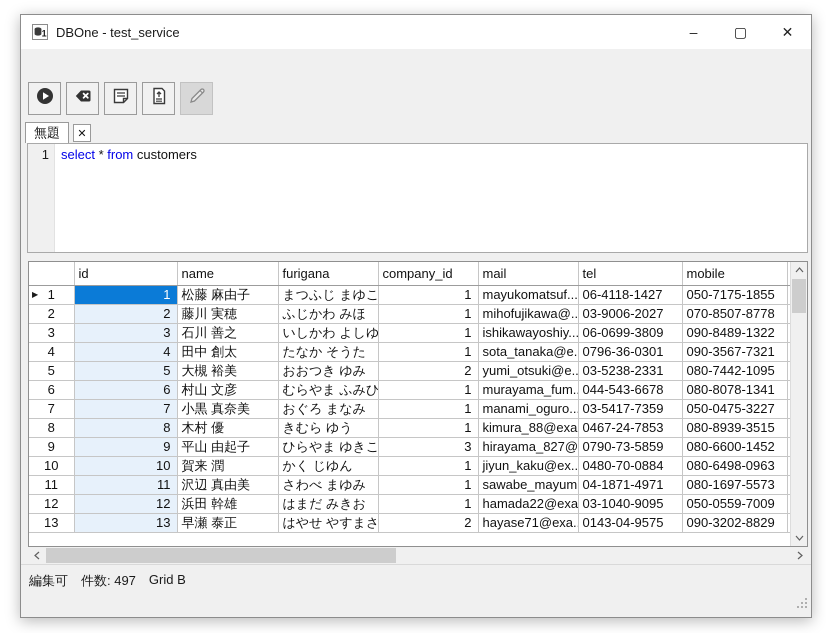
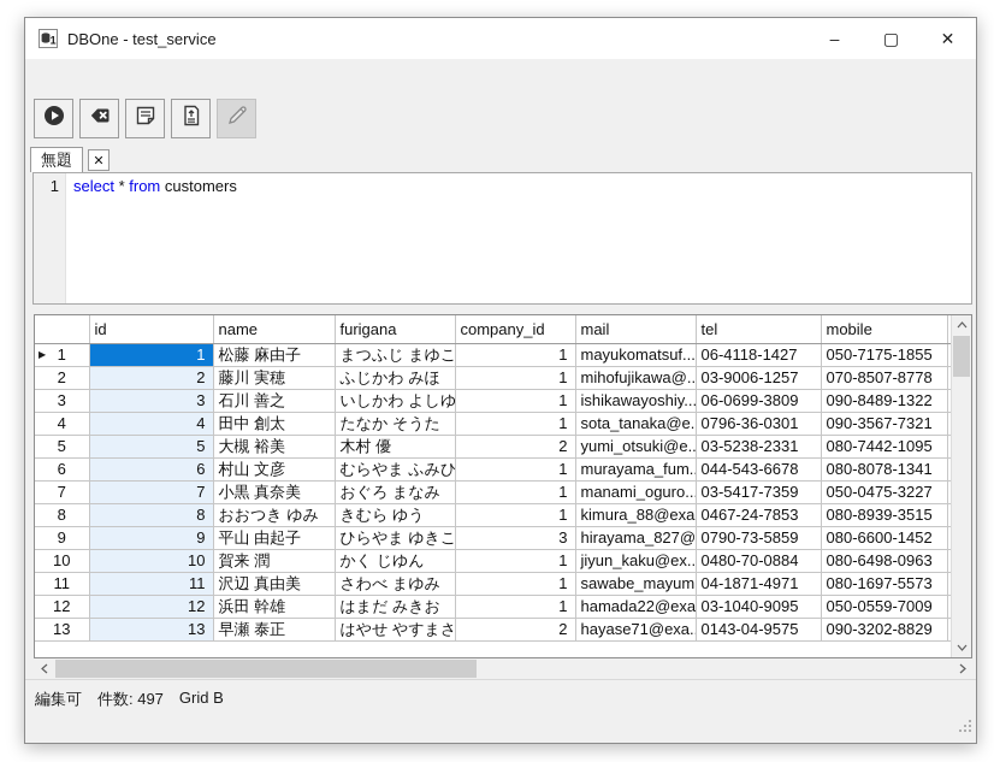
  1
  DBOne - test_service
  –
  ▢
  ✕
  無題
  ✕
  1
  select * from customers
  	id	name	furigana	company_id	mail	tel	mobile
  ▶ 1	1	松藤 麻由子	まつふじ まゆこ	1	mayukomatsuf...	06-4118-1427	050-7175-1855
- 2	2	藤川 実穂	ふじかわ みほ	1	mihofujikawa@..	03-9006-2027	070-8507-8778
+ 2	2	藤川 実穂	ふじかわ みほ	1	mihofujikawa@..	03-9006-1257	070-8507-8778
  3	3	石川 善之	いしかわ よしゆ	1	ishikawayoshiy...	06-0699-3809	090-8489-1322
  4	4	田中 創太	たなか そうた	1	sota_tanaka@e.	0796-36-0301	090-3567-7321
- 5	5	大槻 裕美	おおつき ゆみ	2	yumi_otsuki@e..	03-5238-2331	080-7442-1095
+ 5	5	大槻 裕美	木村 優	2	yumi_otsuki@e..	03-5238-2331	080-7442-1095
  6	6	村山 文彦	むらやま ふみひ	1	murayama_fum.	044-543-6678	080-8078-1341
  7	7	小黒 真奈美	おぐろ まなみ	1	manami_oguro..	03-5417-7359	050-0475-3227
- 8	8	木村 優	きむら ゆう	1	kimura_88@exa	0467-24-7853	080-8939-3515
+ 8	8	おおつき ゆみ	きむら ゆう	1	kimura_88@exa	0467-24-7853	080-8939-3515
  9	9	平山 由起子	ひらやま ゆきこ	3	hirayama_827@	0790-73-5859	080-6600-1452
  10	10	賀来 潤	かく じゆん	1	jiyun_kaku@ex..	0480-70-0884	080-6498-0963
  11	11	沢辺 真由美	さわべ まゆみ	1	sawabe_mayum	04-1871-4971	080-1697-5573
  12	12	浜田 幹雄	はまだ みきお	1	hamada22@exa	03-1040-9095	050-0559-7009
  13	13	早瀬 泰正	はやせ やすまさ	2	hayase71@exa.	0143-04-9575	090-3202-8829
  編集可
  件数: 497
  Grid B
